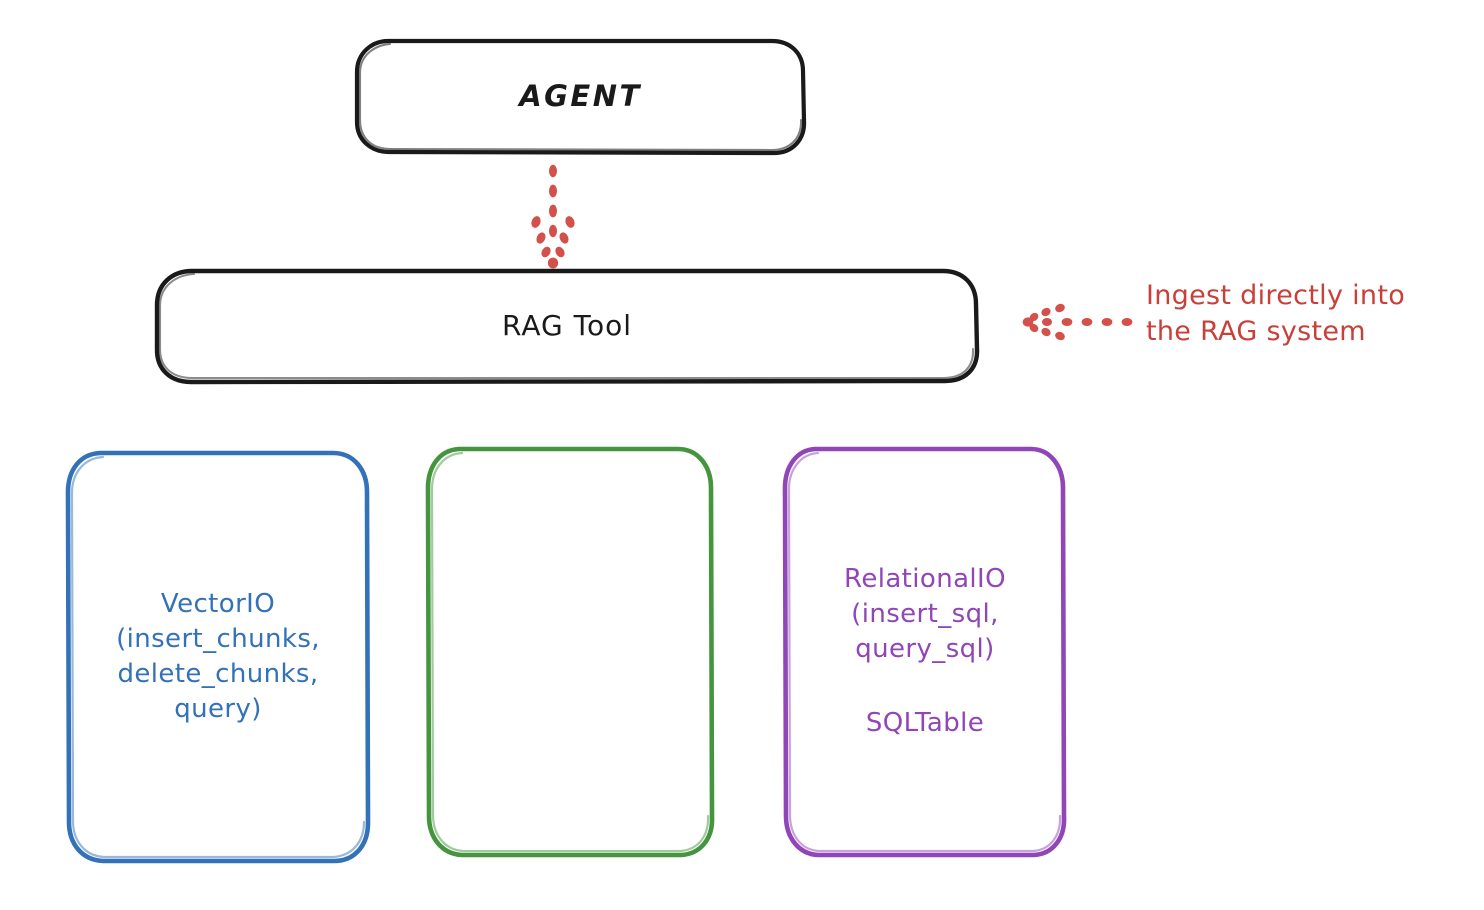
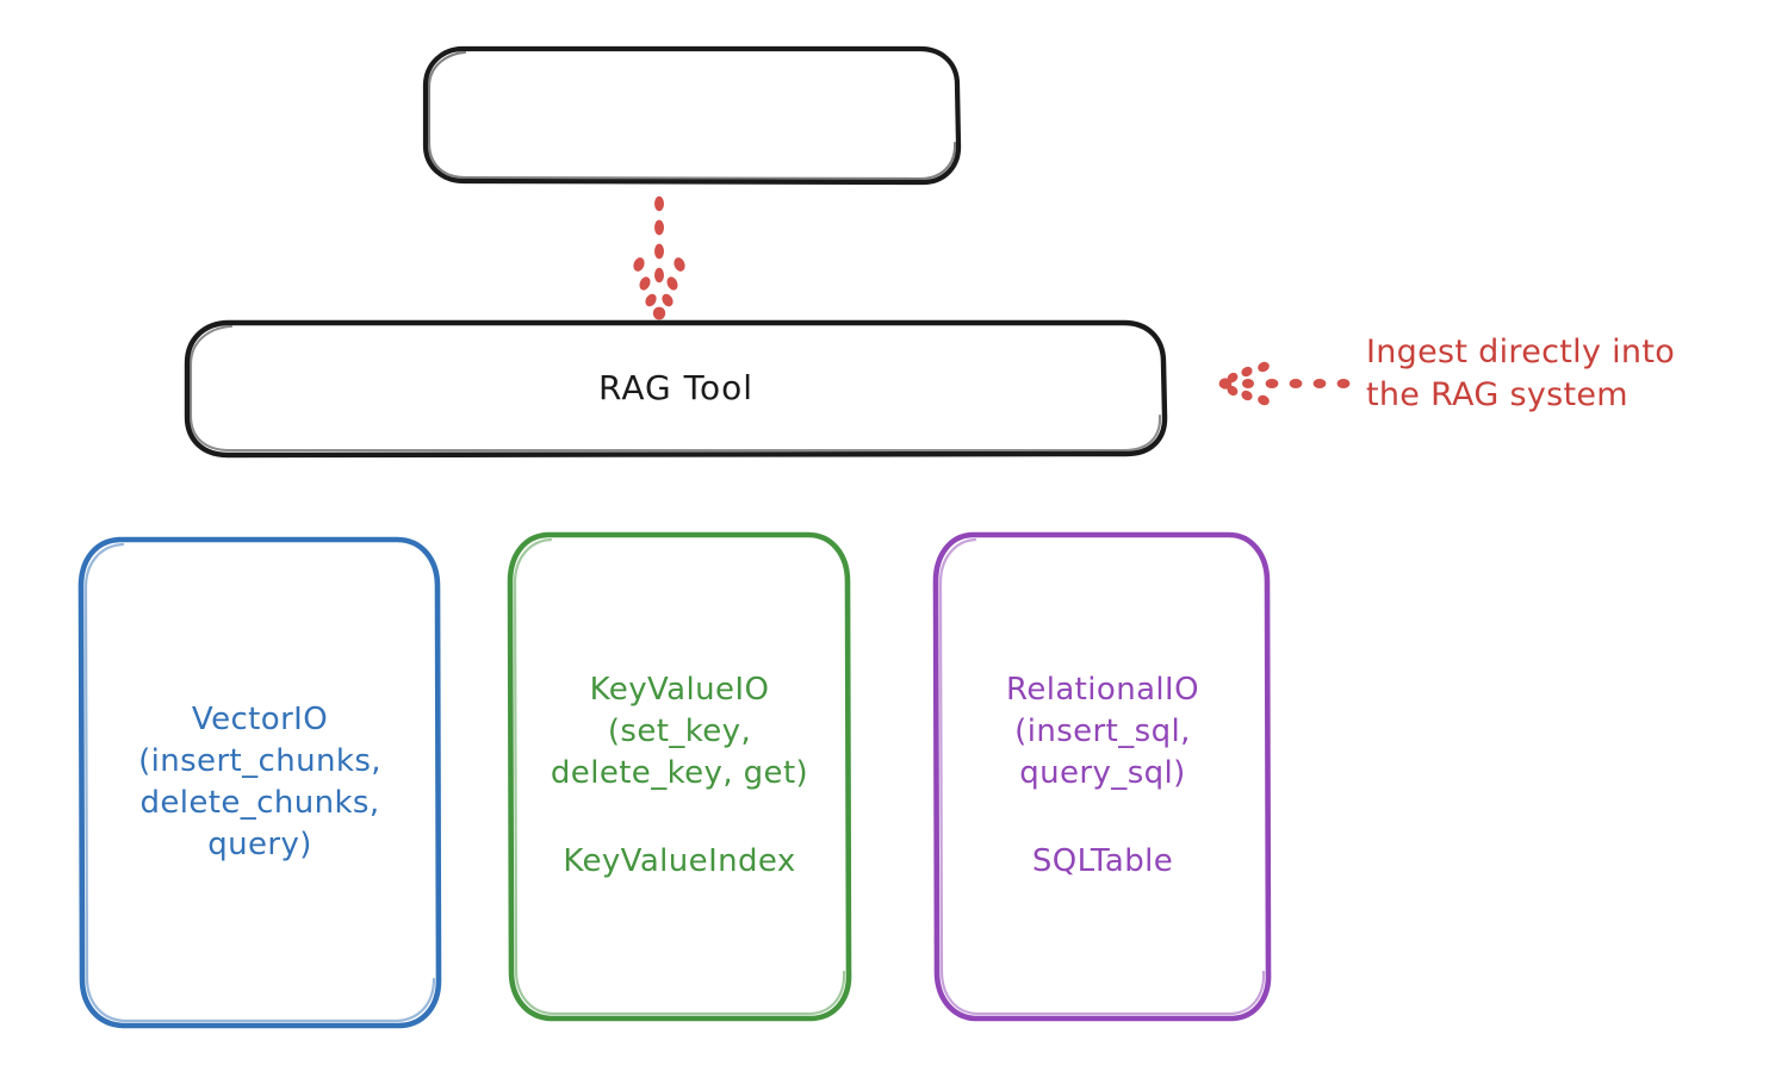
- AGENT
  RAG Tool
  VectorIO
  (insert_chunks,
  delete_chunks,
  query)
+ KeyValueIO
+ (set_key,
+ delete_key, get)
+ KeyValueIndex
  RelationalIO
  (insert_sql,
  query_sql)
  SQLTable
  Ingest directly into
  the RAG system
